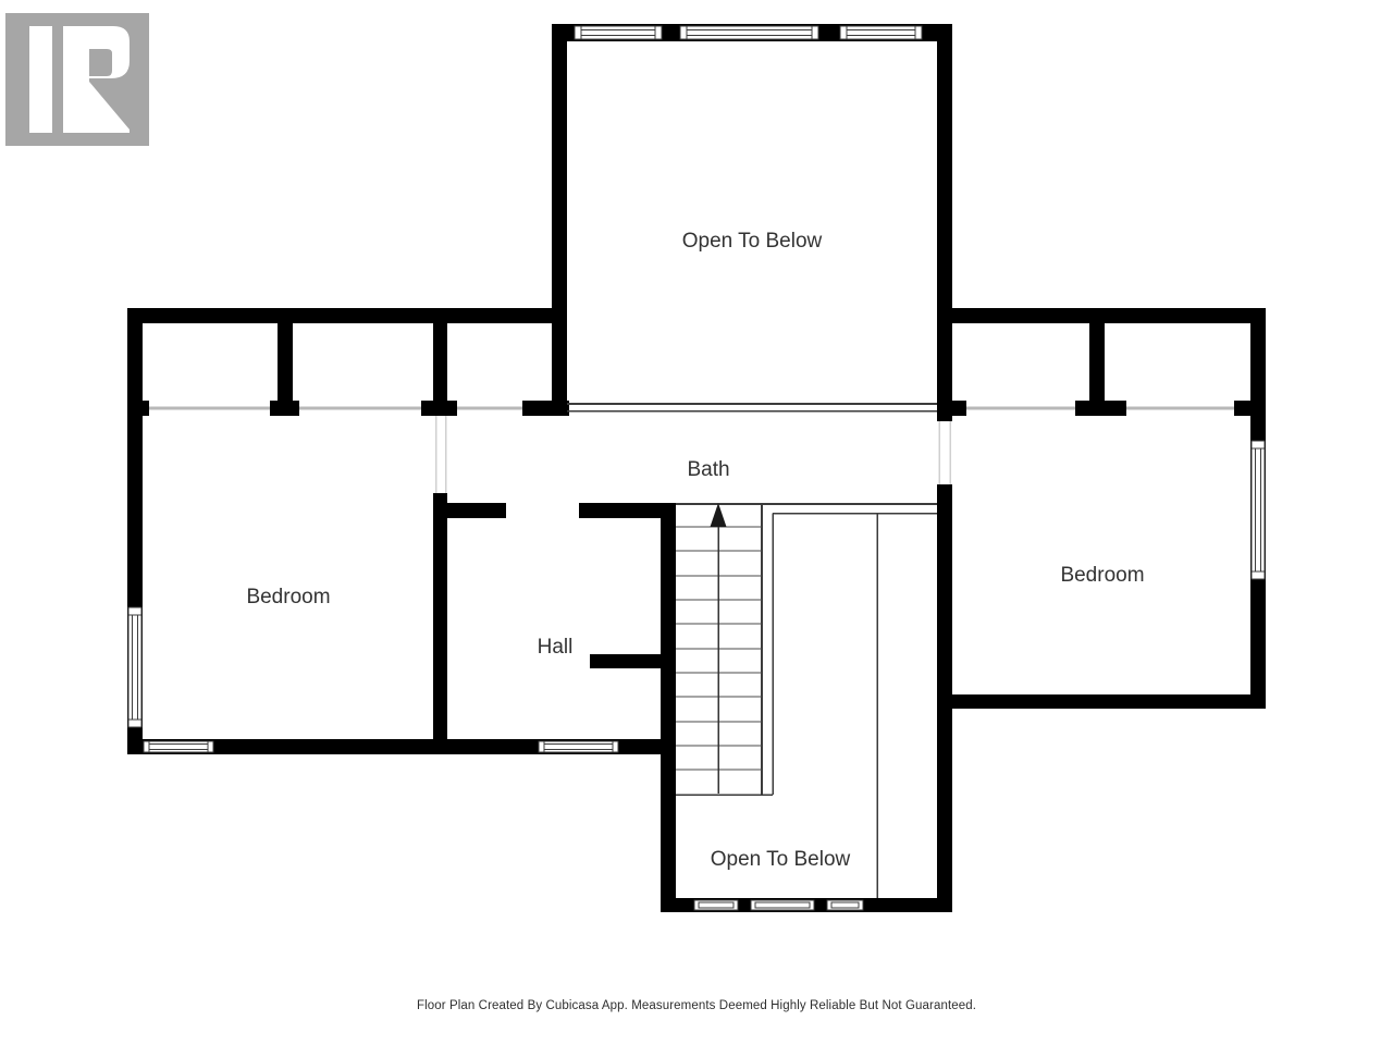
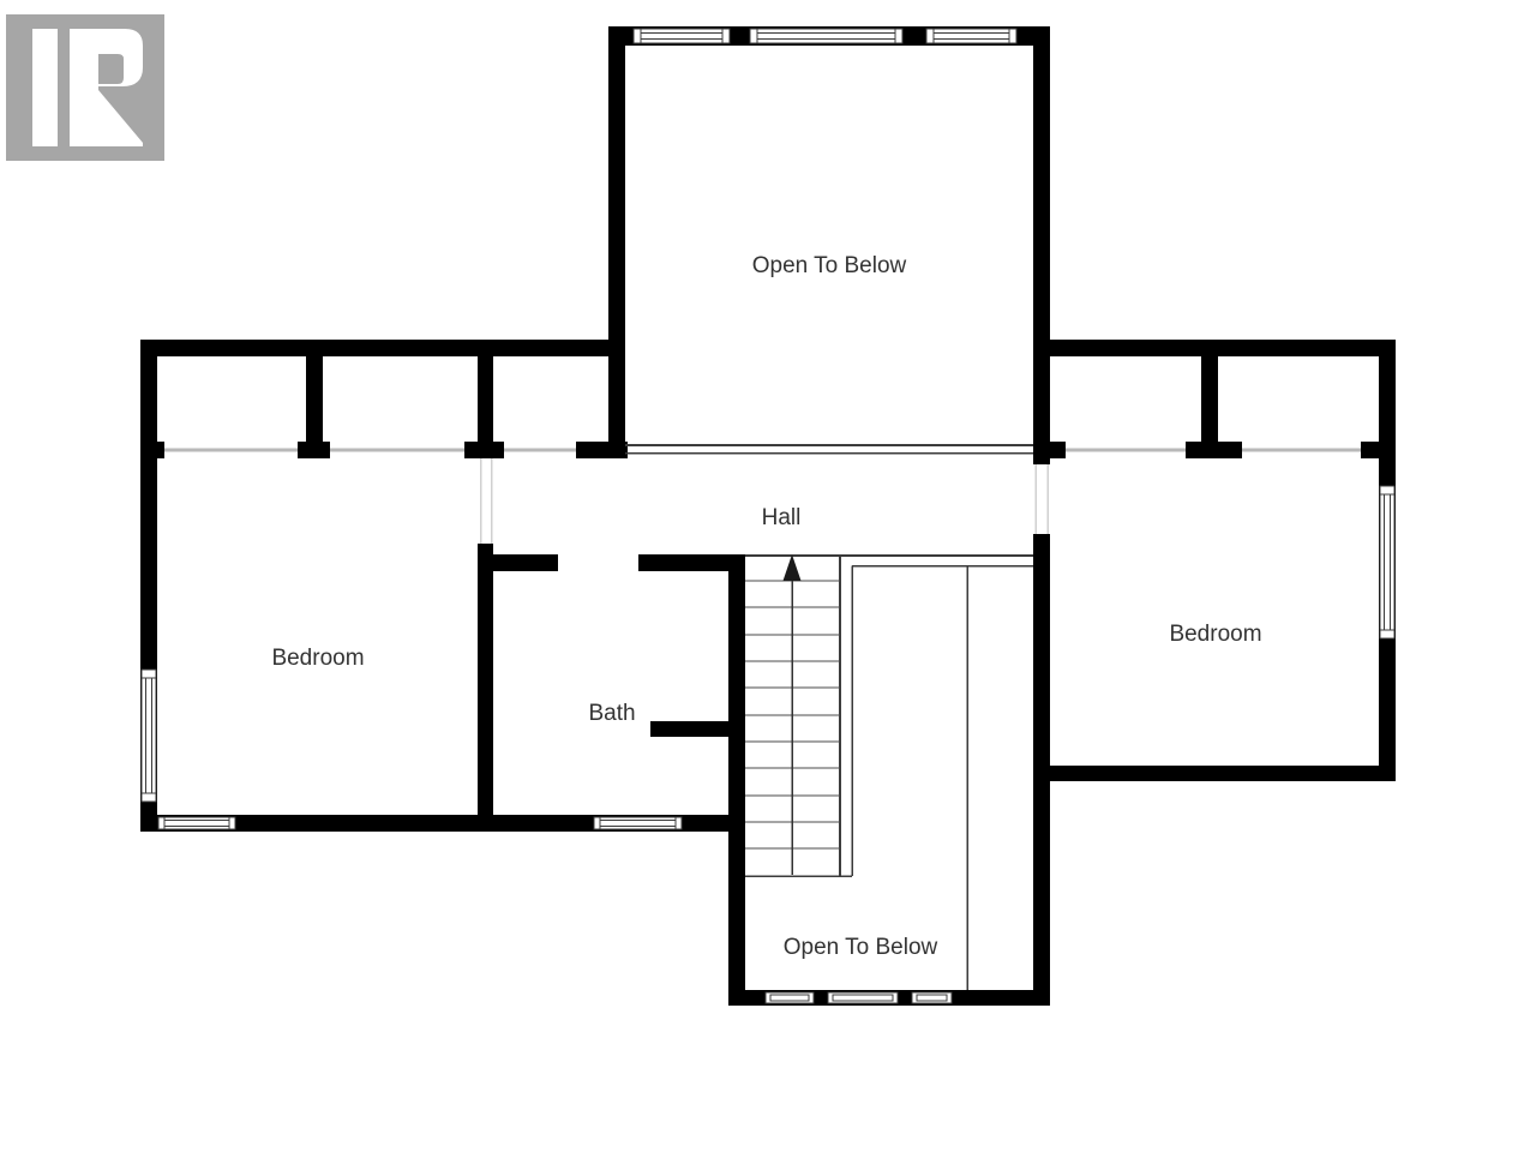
  Open To Below
- Bath
+ Hall
  Bedroom
- Hall
+ Bath
  Bedroom
  Open To Below
- Floor Plan Created By Cubicasa App. Measurements Deemed Highly Reliable But Not Guaranteed.
